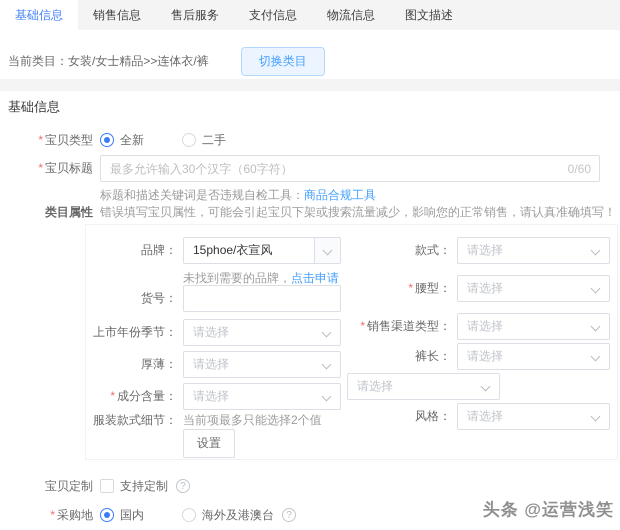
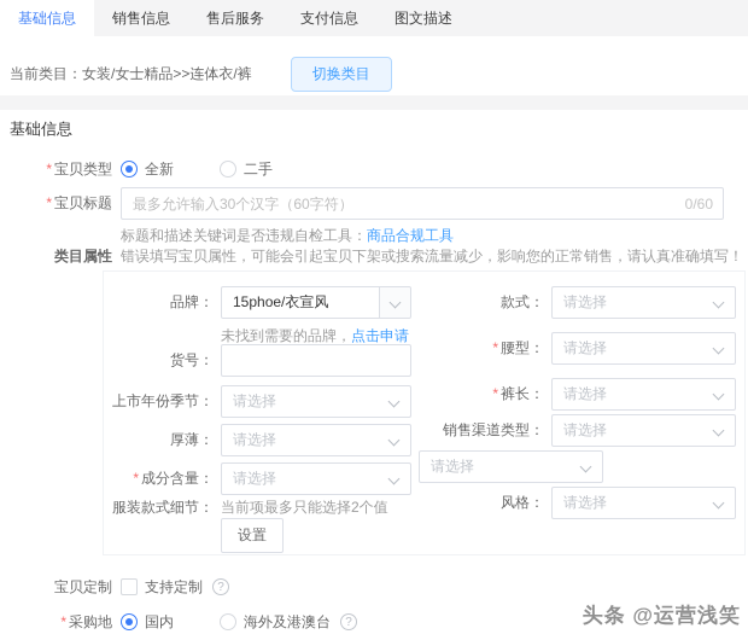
  基础信息
  销售信息
  售后服务
  支付信息
- 物流信息
  图文描述
  当前类目：女装/女士精品>>连体衣/裤
  切换类目
  基础信息
  * 宝贝类型
  全新
  二手
  * 宝贝标题
  最多允许输入30个汉字（60字符）
  0/60
  标题和描述关键词是否违规自检工具：
  商品合规工具
  类目属性
  错误填写宝贝属性，可能会引起宝贝下架或搜索流量减少，影响您的正常销售，请认真准确填写！
  品牌：
  15phoe/衣宣风
  未找到需要的品牌，点击申请
  货号：
  上市年份季节：
  请选择
  厚薄：
  请选择
  * 成分含量：
  请选择
  服装款式细节：
  当前项最多只能选择2个值
  设置
  款式：
  请选择
  * 腰型：
  请选择
- * 销售渠道类型：
+ * 裤长：
  请选择
- 裤长：
+ 销售渠道类型：
  请选择
  请选择
  风格：
  请选择
  宝贝定制
  支持定制
  ?
  * 采购地
  国内
  海外及港澳台
  ?
  头条 @运营浅笑
